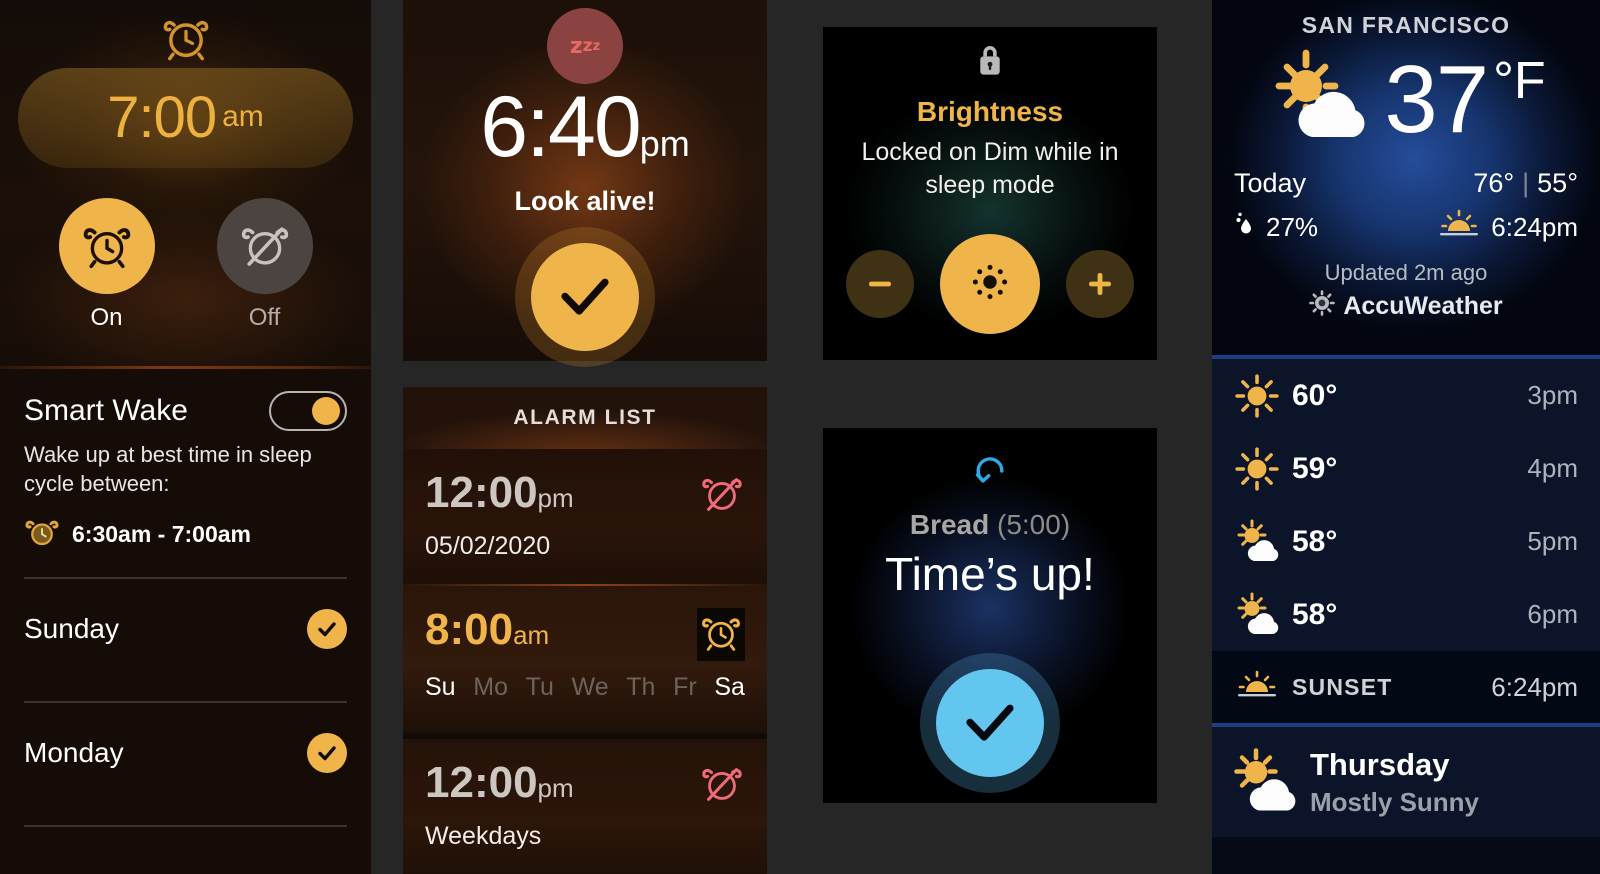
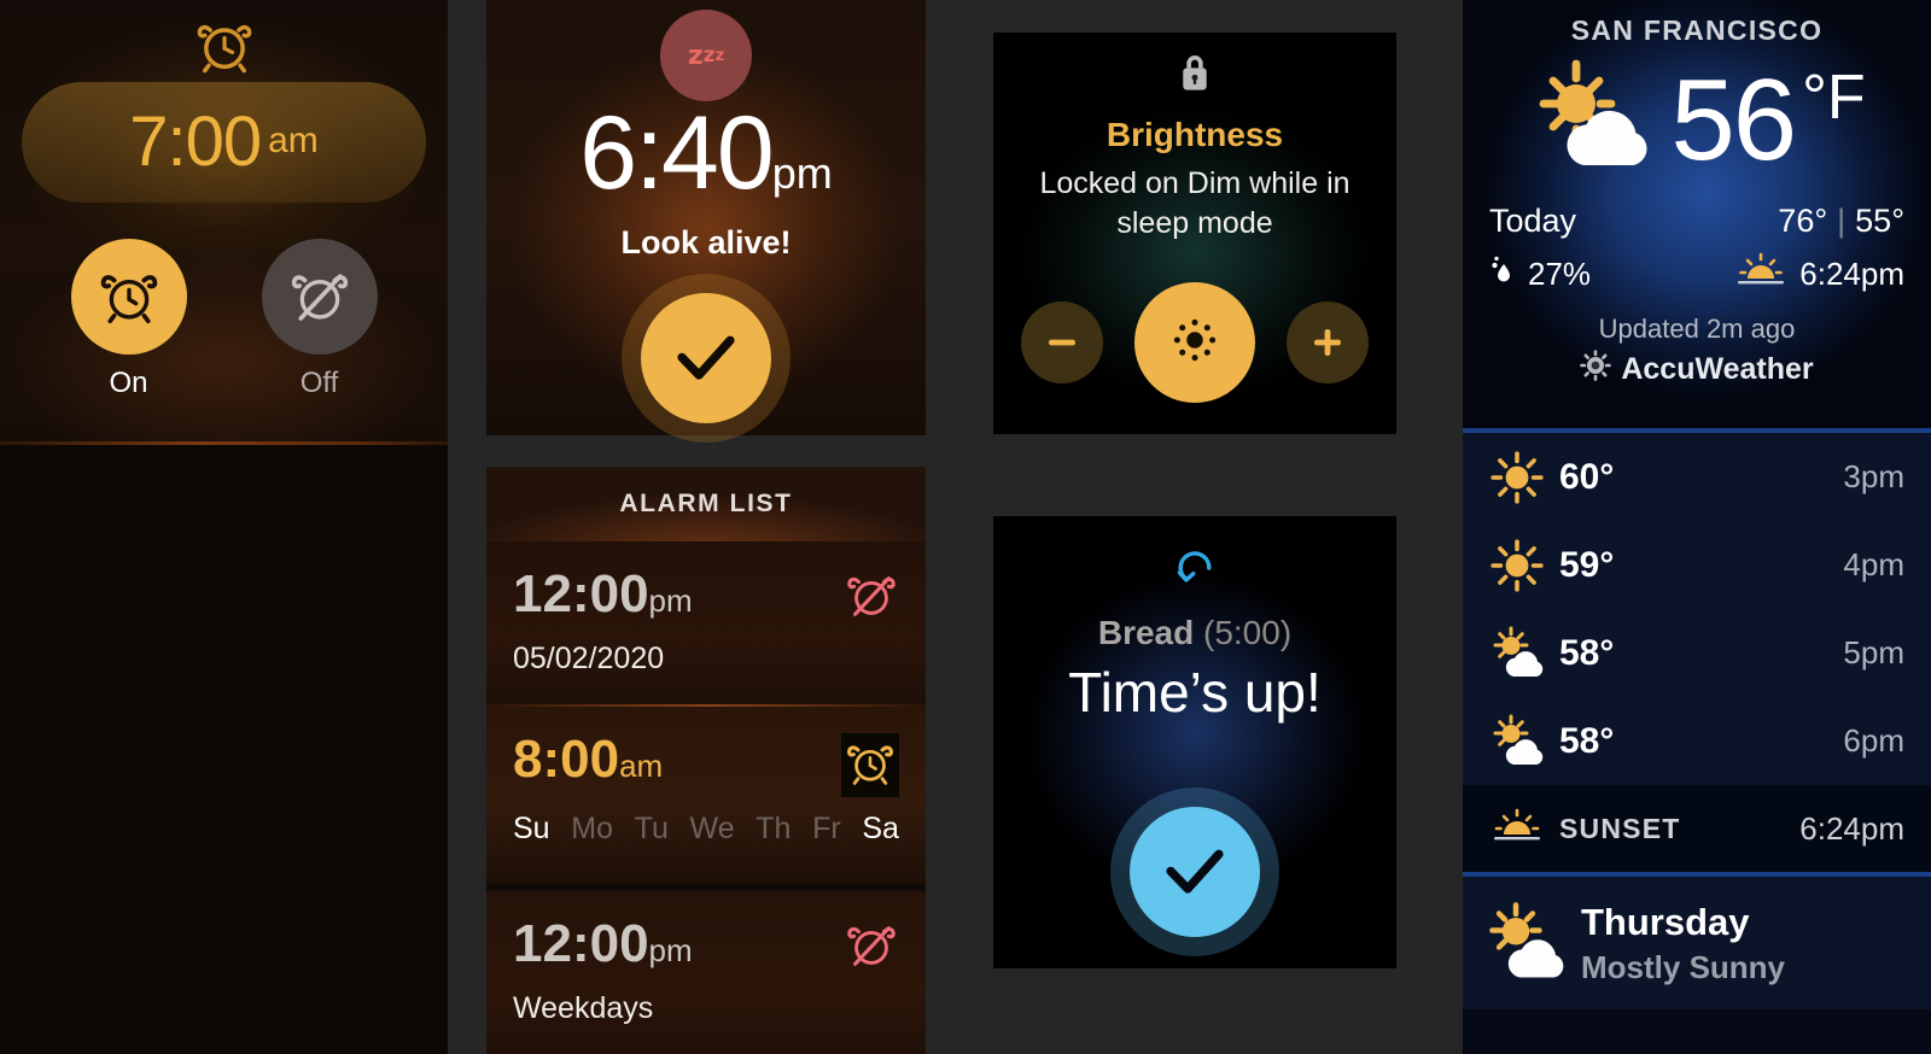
  7:00
  am
  On
  Off
- Smart Wake
- Wake up at best time in sleep cycle between:
- 6:30am - 7:00am
- Sunday
- Monday
  z
  z
  z
  6:40pm
  Look alive!
  ALARM LIST
  12:00pm
  05/02/2020
  8:00am
  Su
  Mo
  Tu
  We
  Th
  Fr
  Sa
  12:00pm
  Weekdays
  Brightness
  Locked on Dim while in sleep mode
  Bread (5:00)
  Time’s up!
  SAN FRANCISCO
- 37
+ 56
  °F
  Today
  76° | 55°
  27%
  6:24pm
  Updated 2m ago
  AccuWeather
  60°
  3pm
  59°
  4pm
  58°
  5pm
  58°
  6pm
  SUNSET
  6:24pm
  Thursday
  Mostly Sunny
